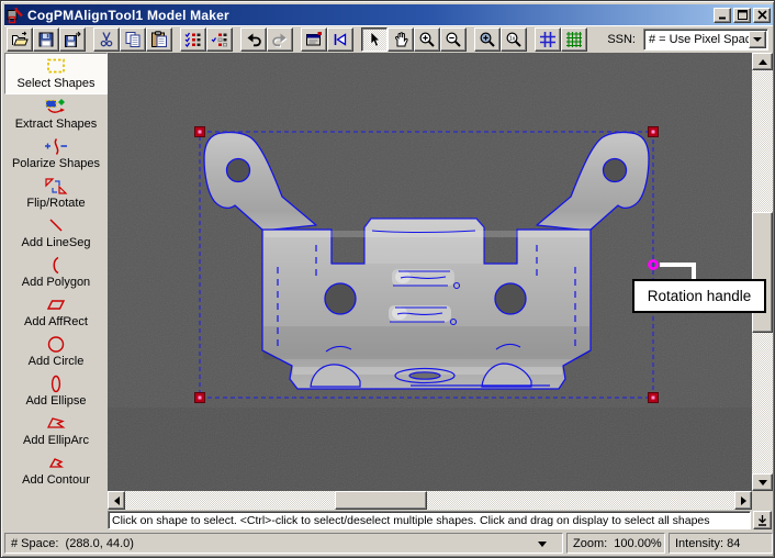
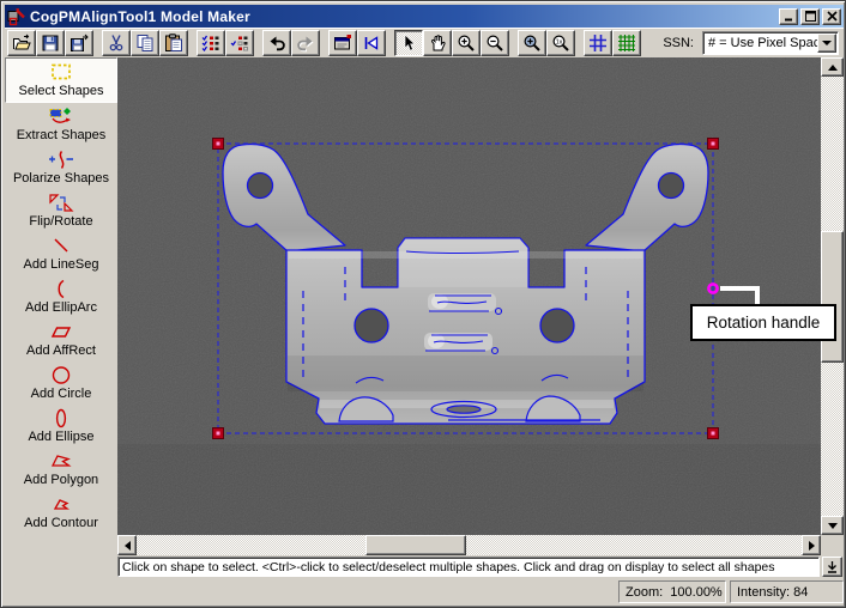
  CogPMAlignTool1 Model Maker
  SSN:
  # = Use Pixel Spa
  Select Shapes
  Extract Shapes
  Polarize Shapes
  Flip/Rotate
  Add LineSeg
- Add Polygon
+ Add EllipArc
  Add AffRect
  Add Circle
  Add Ellipse
- Add EllipArc
+ Add Polygon
  Add Contour
  Rotation handle
  Click on shape to select. <Ctrl>-click to select/deselect multiple shapes. Click and drag on display to select all shapes
- # Space: (288.0, 44.0)
  Zoom: 100.00%
  Intensity: 84
